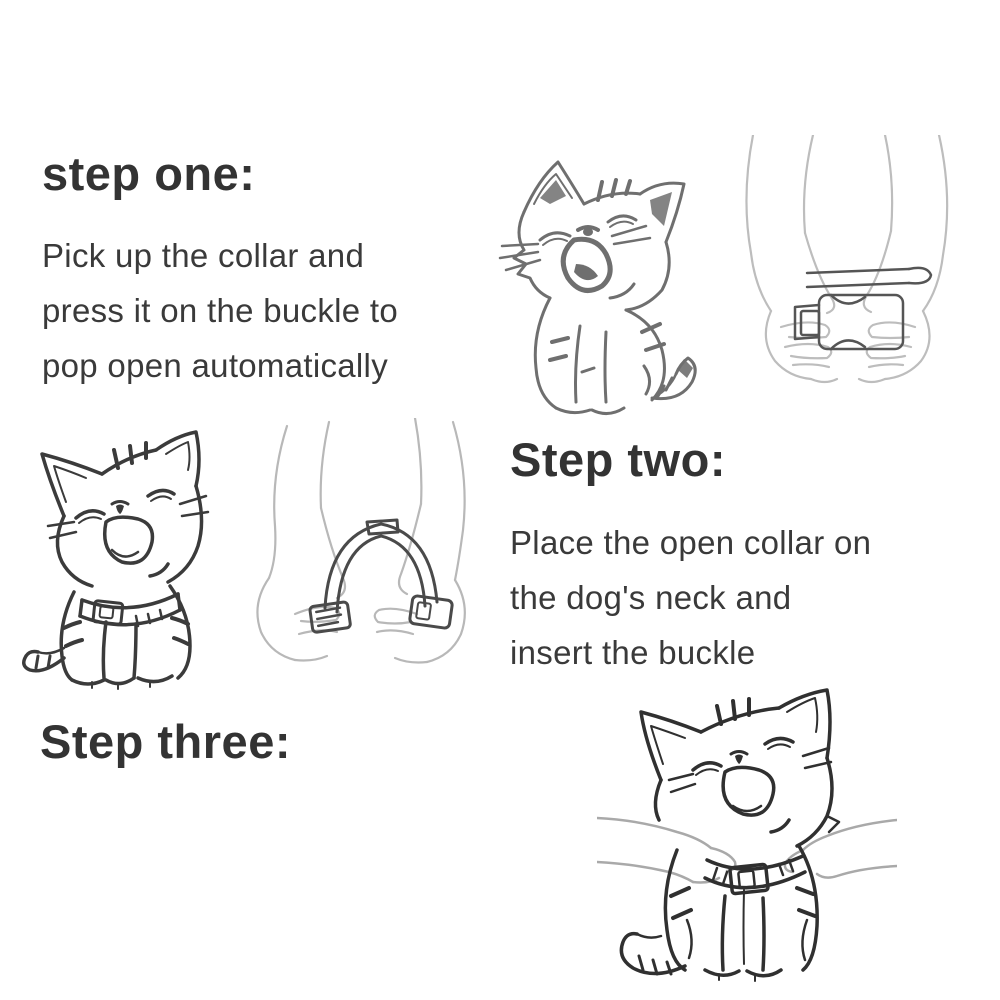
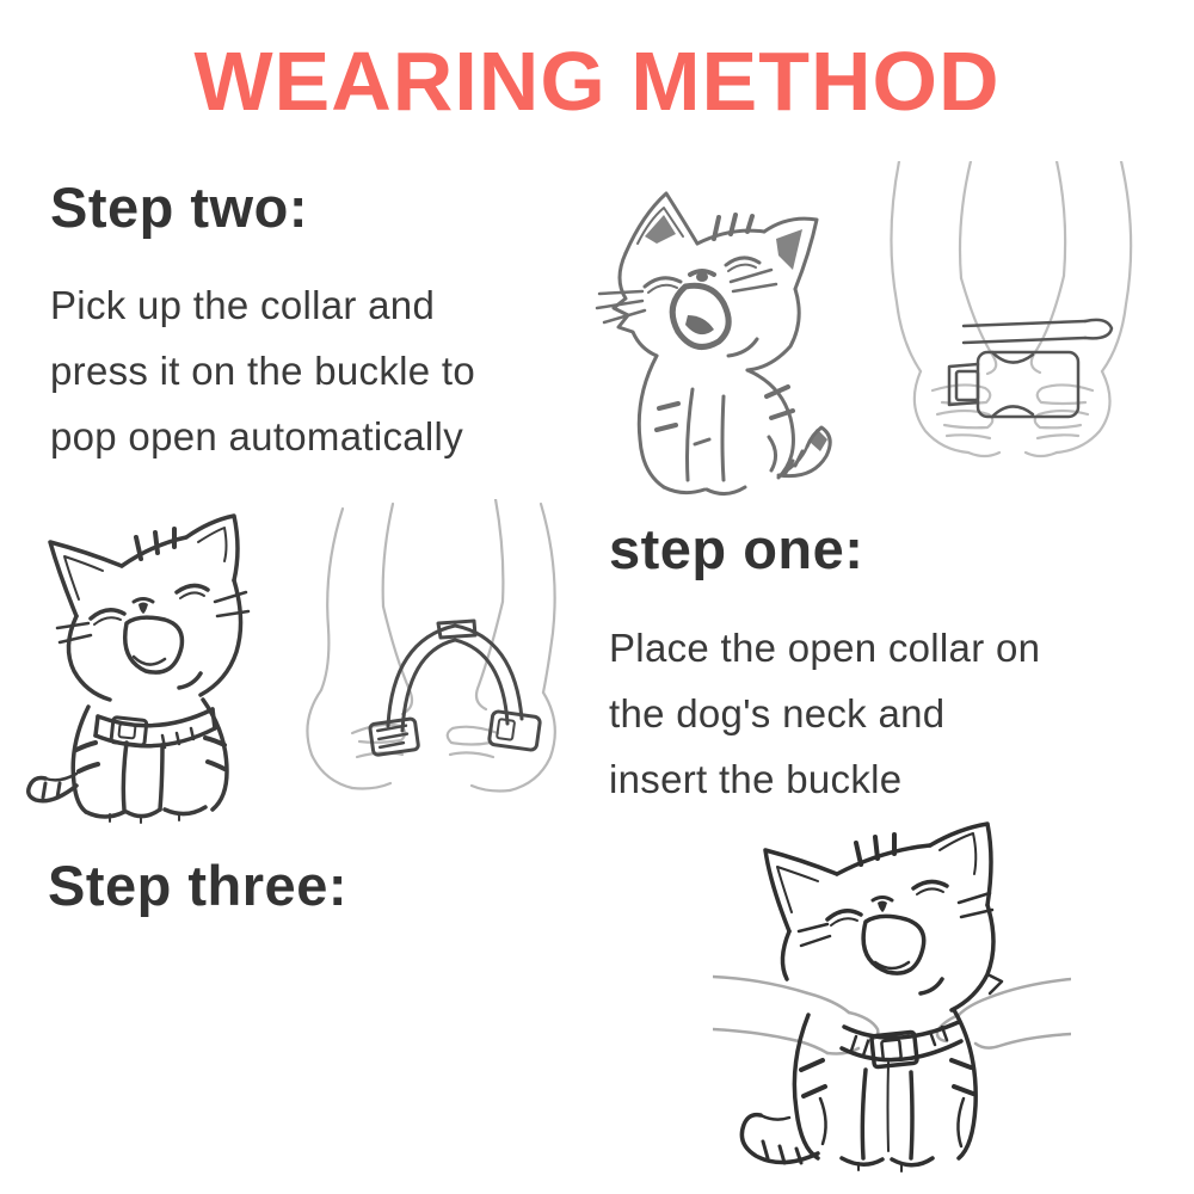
+ WEARING METHOD
- step one:
+ Step two:
  Pick up the collar and
  press it on the buckle to
  pop open automatically
- Step two:
+ step one:
  Place the open collar on
  the dog's neck and
  insert the buckle
  Step three:
